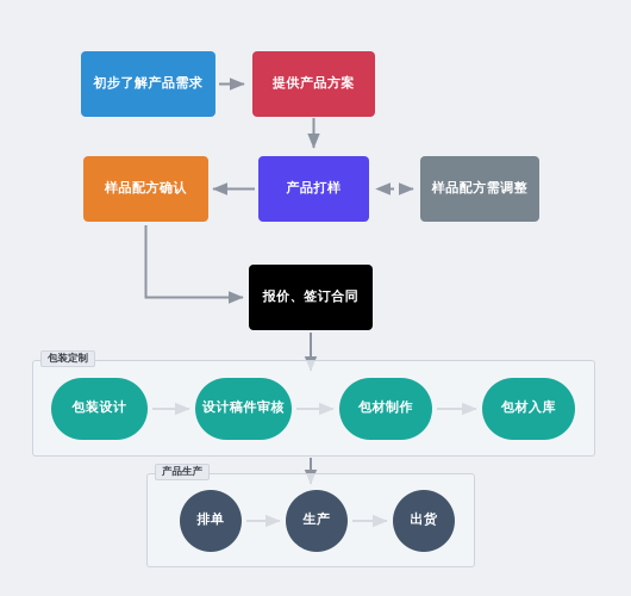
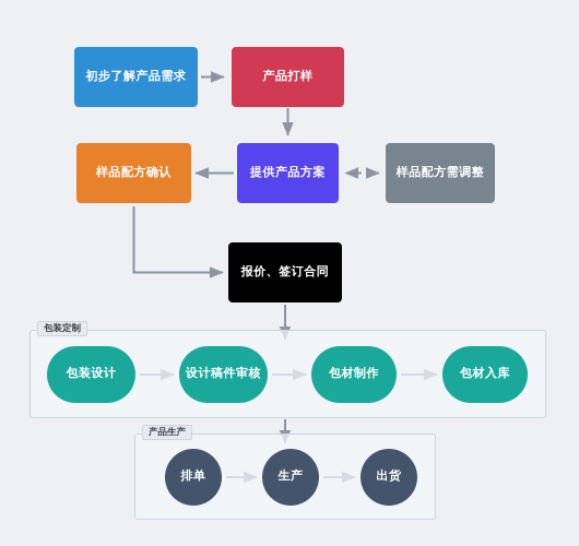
  包装定制
  产品生产
  初步了解产品需求
- 提供产品方案
+ 产品打样
  样品配方确认
- 产品打样
+ 提供产品方案
  样品配方需调整
  报价、签订合同
  包装设计
  设计稿件审核
  包材制作
  包材入库
  排单
  生产
  出货
